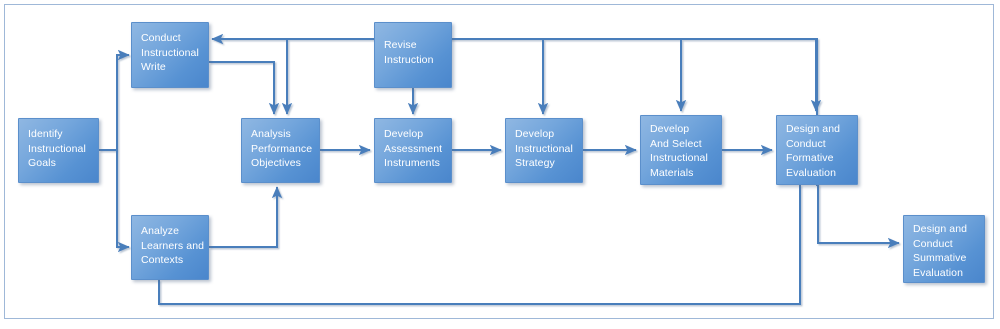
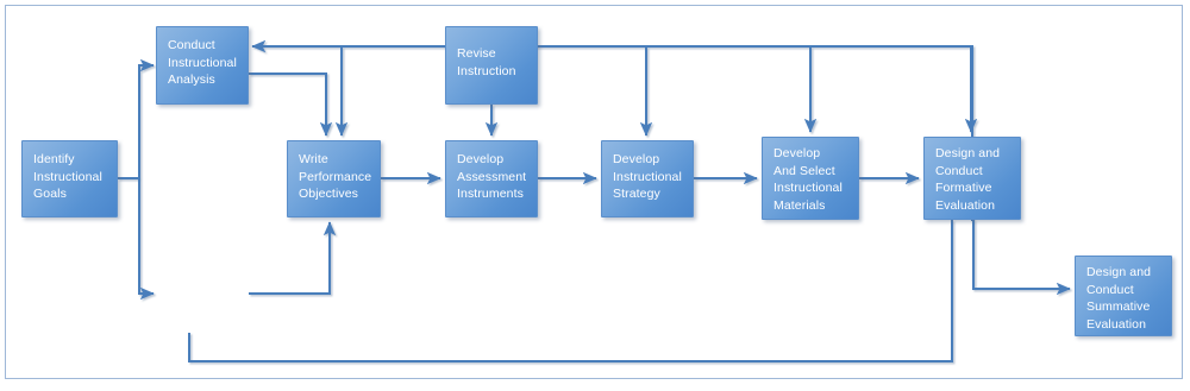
  Identify
  Instructional
  Goals
  Conduct
  Instructional
- Write
+ Analysis
- Analyze
- Learners and
- Contexts
- Analysis
+ Write
  Performance
  Objectives
  Revise
  Instruction
  Develop
  Assessment
  Instruments
  Develop
  Instructional
  Strategy
  Develop
  And Select
  Instructional
  Materials
  Design and
  Conduct
  Formative
  Evaluation
  Design and
  Conduct
  Summative
  Evaluation
